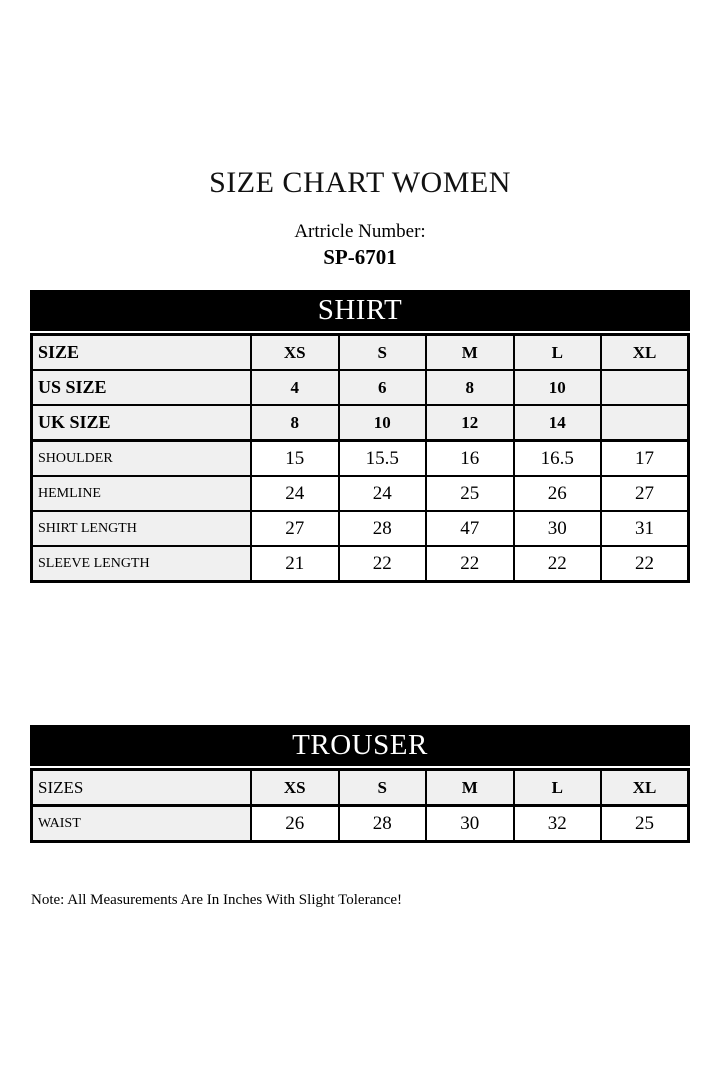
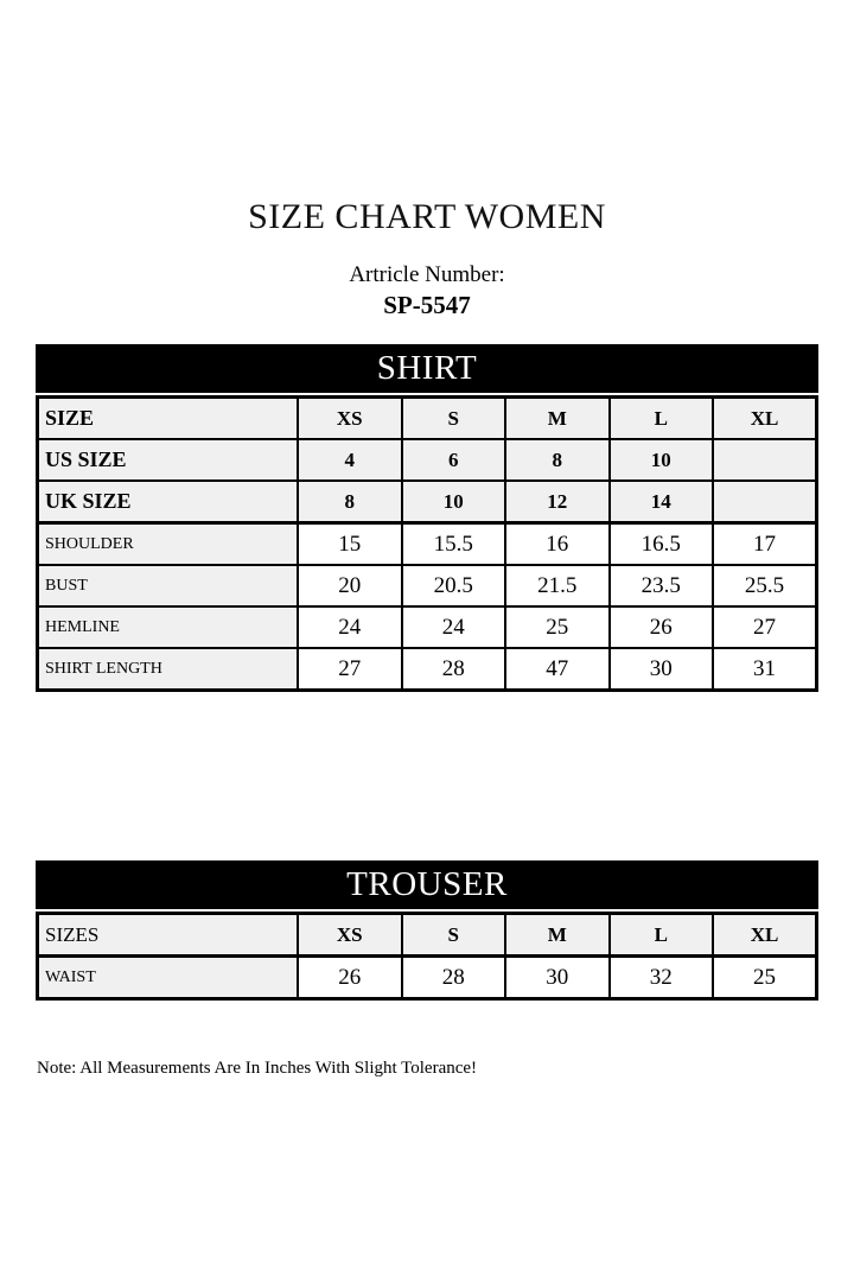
  SIZE CHART WOMEN
  Artricle Number:
- SP-6701
+ SP-5547
  SHIRT
  SIZE	XS	S	M	L	XL
  US SIZE	4	6	8	10
  UK SIZE	8	10	12	14
  SHOULDER	15	15.5	16	16.5	17
+ BUST	20	20.5	21.5	23.5	25.5
  HEMLINE	24	24	25	26	27
  SHIRT LENGTH	27	28	47	30	31
- SLEEVE LENGTH	21	22	22	22	22
  TROUSER
  SIZES	XS	S	M	L	XL
  WAIST	26	28	30	32	25
  Note: All Measurements Are In Inches With Slight Tolerance!
